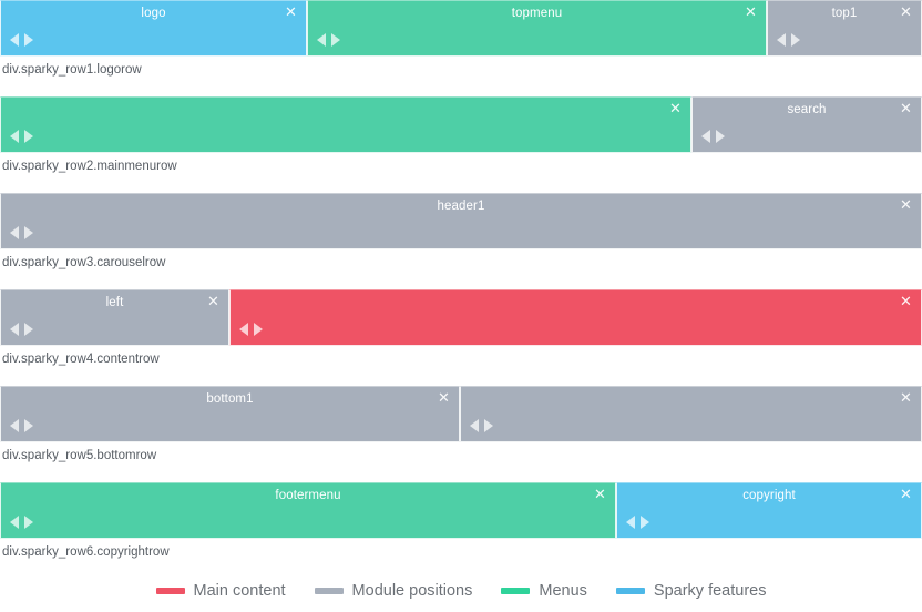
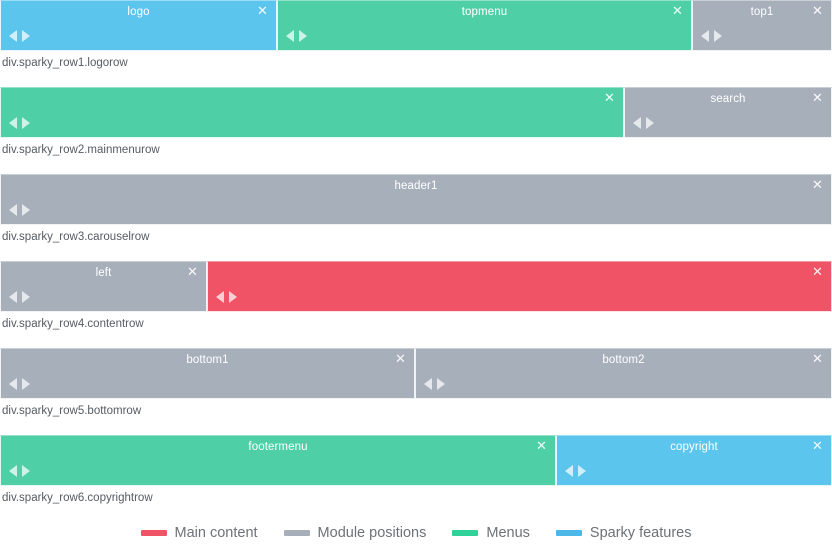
  logo
  ✕
  topmenu
  ✕
  top1
  ✕
  div.sparky_row1.logorow
  ✕
  search
  ✕
  div.sparky_row2.mainmenurow
  header1
  ✕
  div.sparky_row3.carouselrow
  left
  ✕
  ✕
  div.sparky_row4.contentrow
  bottom1
  ✕
+ bottom2
  ✕
  div.sparky_row5.bottomrow
  footermenu
  ✕
  copyright
  ✕
  div.sparky_row6.copyrightrow
  Main content
  Module positions
  Menus
  Sparky features
